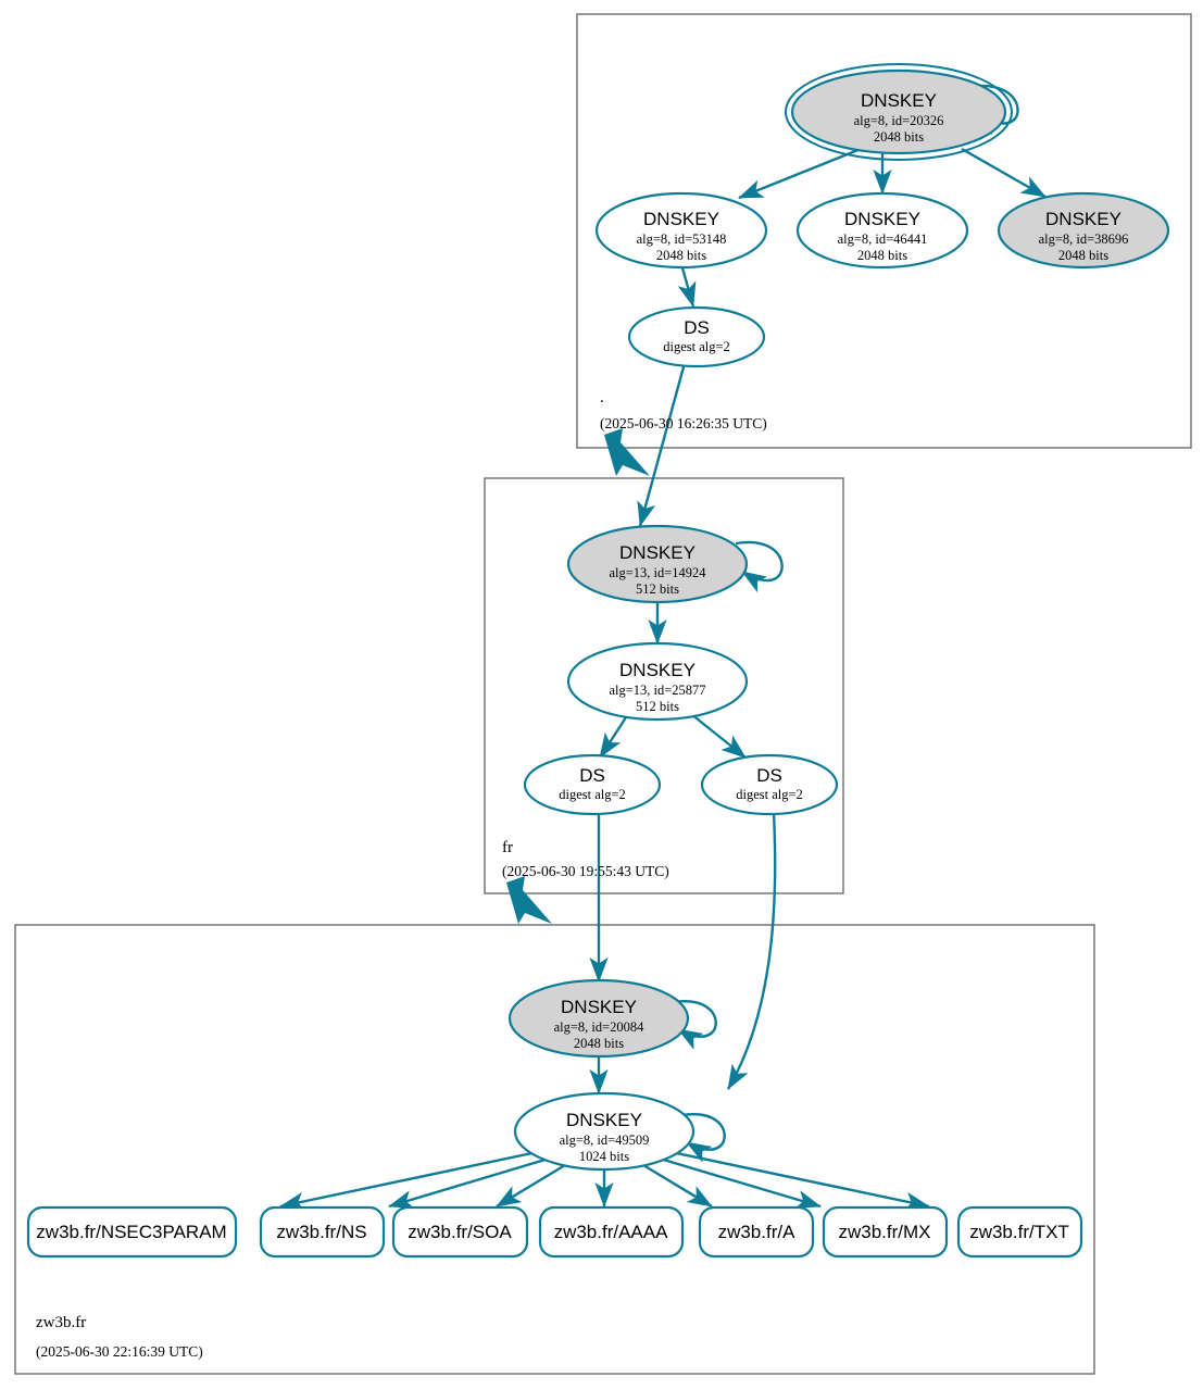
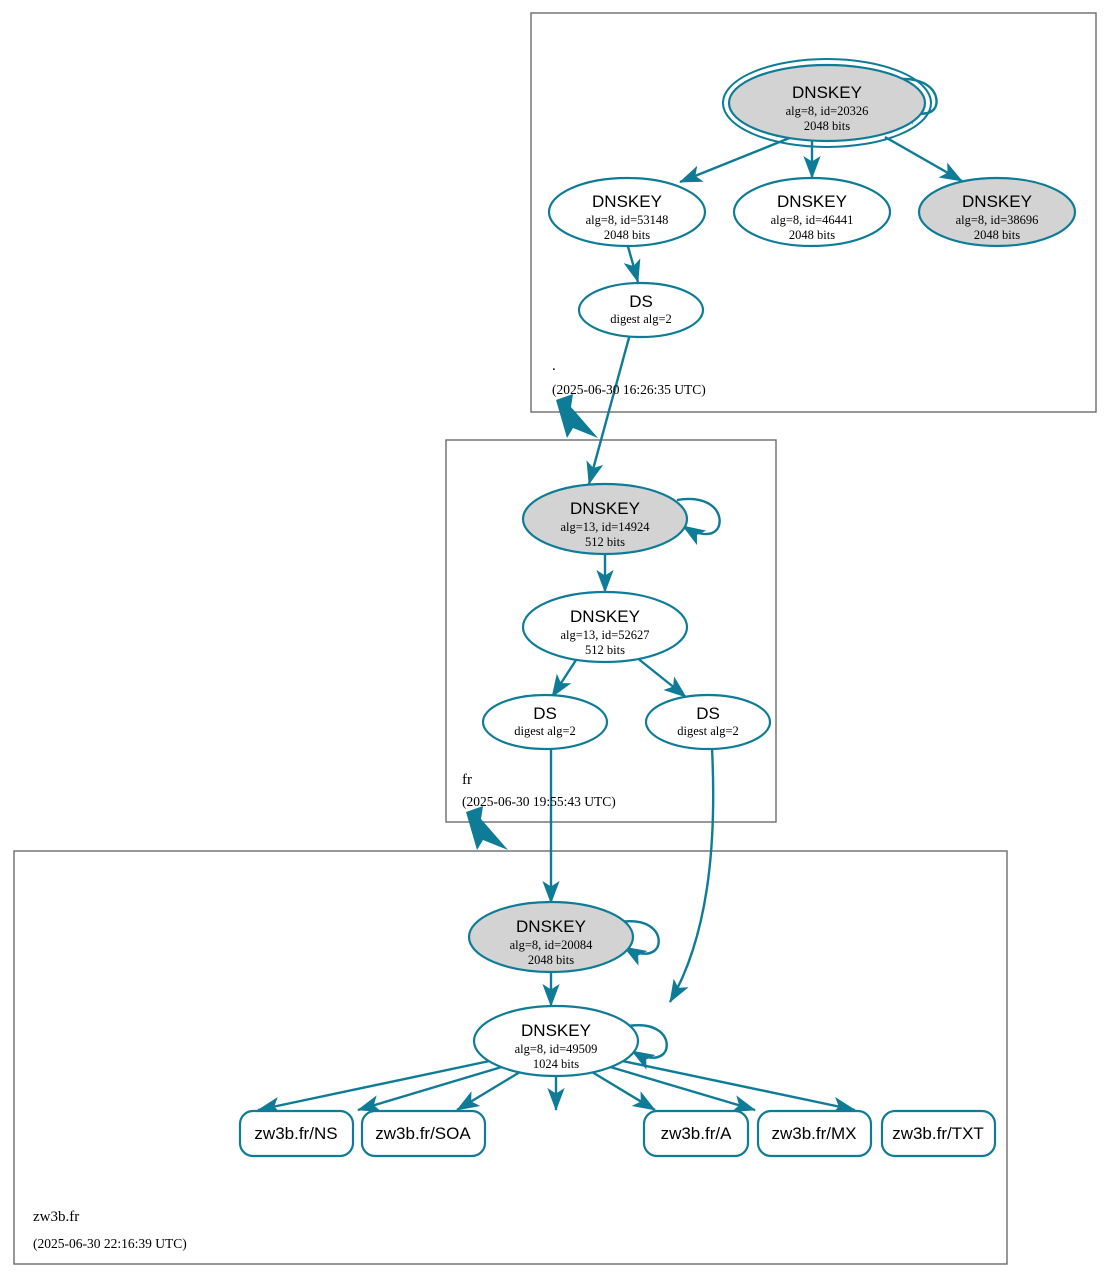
  DNSKEY
  alg=8, id=20326
  2048 bits
  DNSKEY
  alg=8, id=53148
  2048 bits
  DNSKEY
  alg=8, id=46441
  2048 bits
  DNSKEY
  alg=8, id=38696
  2048 bits
  DS
  digest alg=2
  .
  (2025-06-30 16:26:35 UTC)
  DNSKEY
  alg=13, id=14924
  512 bits
  DNSKEY
- alg=13, id=25877
+ alg=13, id=52627
  512 bits
  DS
  digest alg=2
  DS
  digest alg=2
  fr
  (2025-06-30 19:55:43 UTC)
  DNSKEY
  alg=8, id=20084
  2048 bits
  DNSKEY
  alg=8, id=49509
  1024 bits
- zw3b.fr/NSEC3PARAM
  zw3b.fr/NS
  zw3b.fr/SOA
- zw3b.fr/AAAA
  zw3b.fr/A
  zw3b.fr/MX
  zw3b.fr/TXT
  zw3b.fr
  (2025-06-30 22:16:39 UTC)
